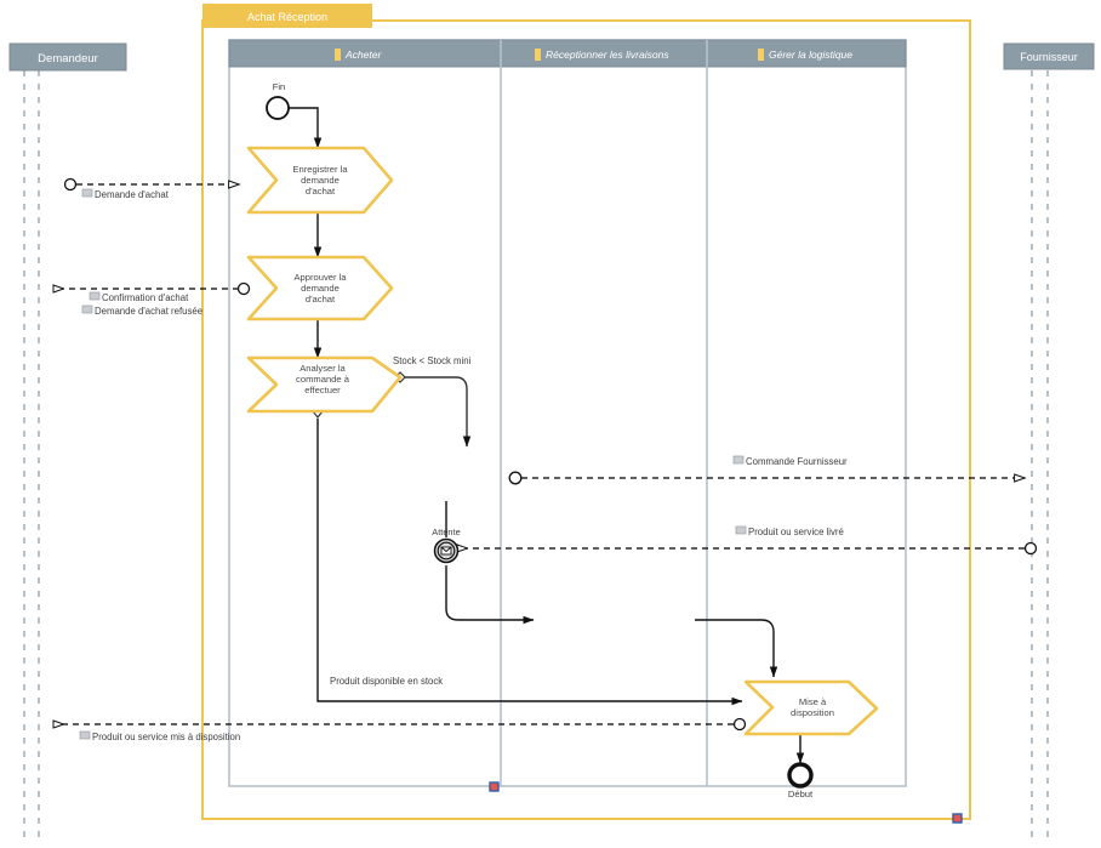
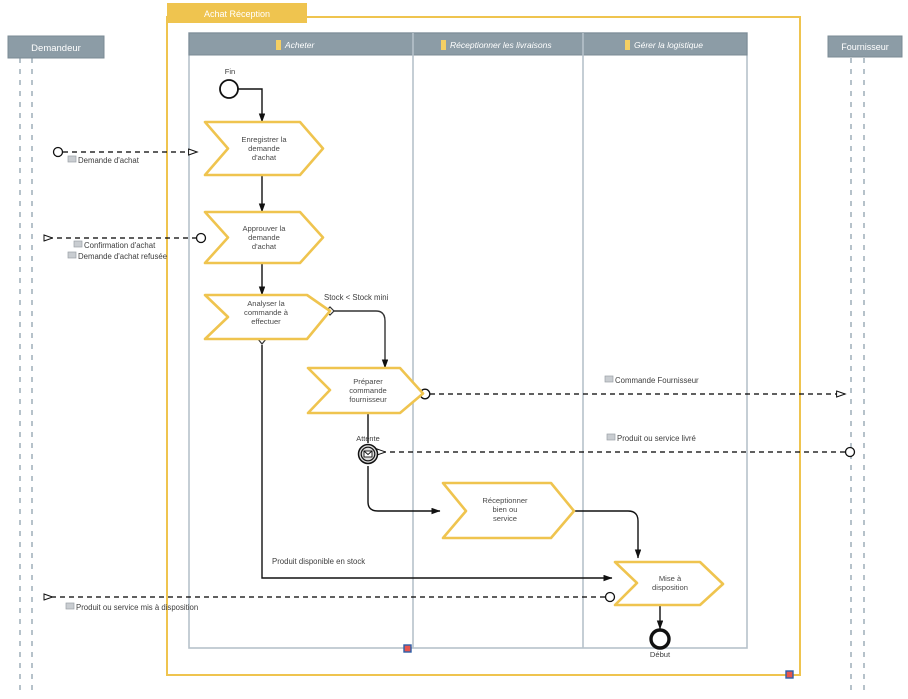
  Demandeur
  Fournisseur
  Achat Réception
  Acheter
  Réceptionner les livraisons
  Gérer la logistique
  Enregistrer la
  demande
  d'achat
  Approuver la
  demande
  d'achat
  Analyser la
  commande à
  effectuer
+ Préparer
+ commande
+ fournisseur
+ Réceptionner
+ bien ou
+ service
  Mise à
  disposition
  Fin
  Attente
  Début
  Stock < Stock mini
  Produit disponible en stock
  Demande d'achat
  Confirmation d'achat
  Demande d'achat refusée
  Commande Fournisseur
  Produit ou service livré
  Produit ou service mis à disposition
